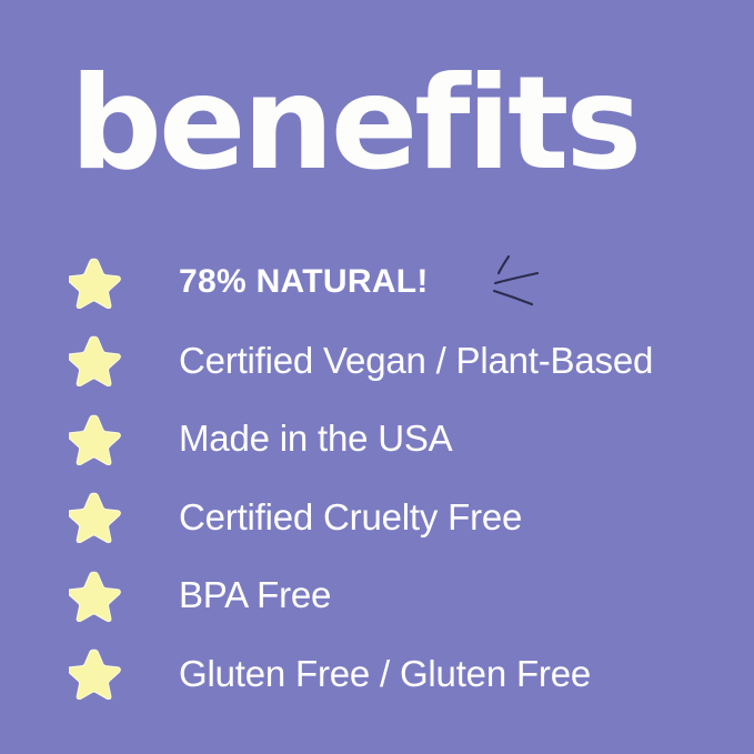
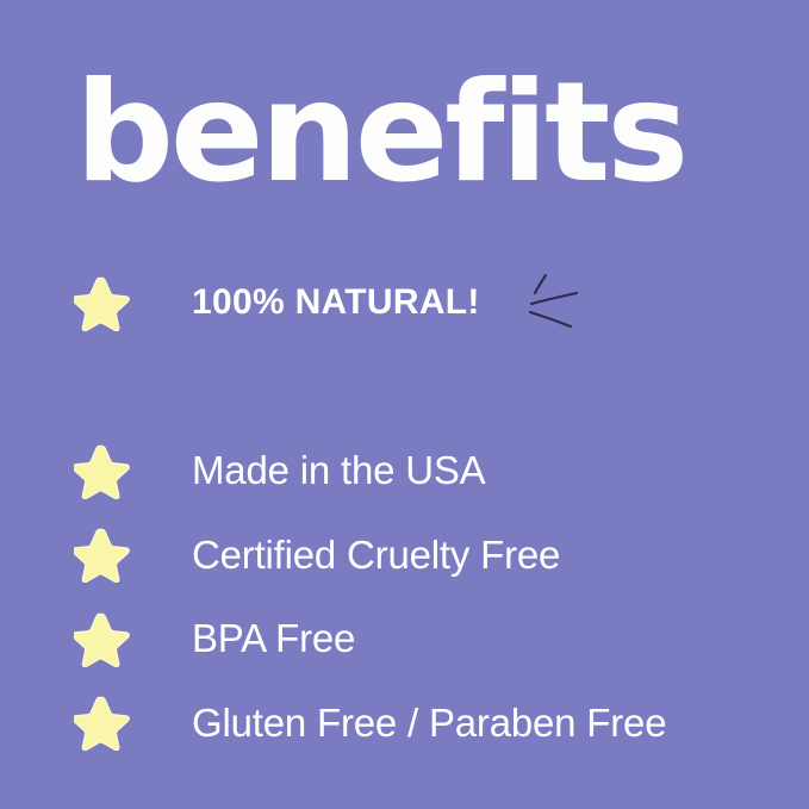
  benefits
- 78% NATURAL!
+ 100% NATURAL!
- Certified Vegan / Plant-Based
  Made in the USA
  Certified Cruelty Free
  BPA Free
- Gluten Free / Gluten Free
+ Gluten Free / Paraben Free
